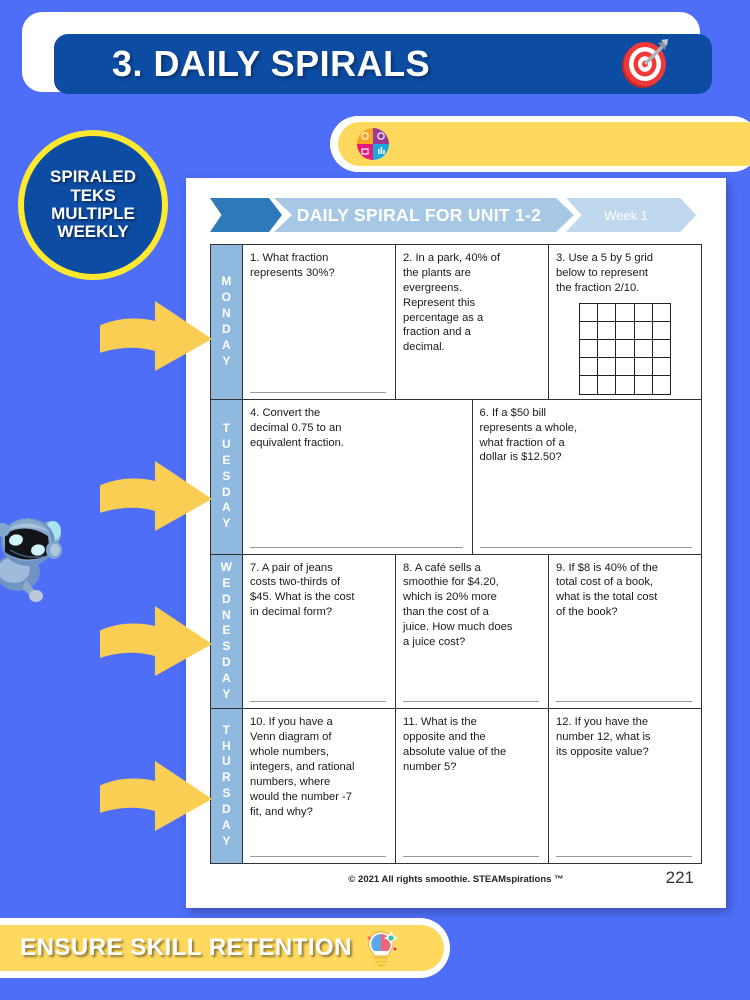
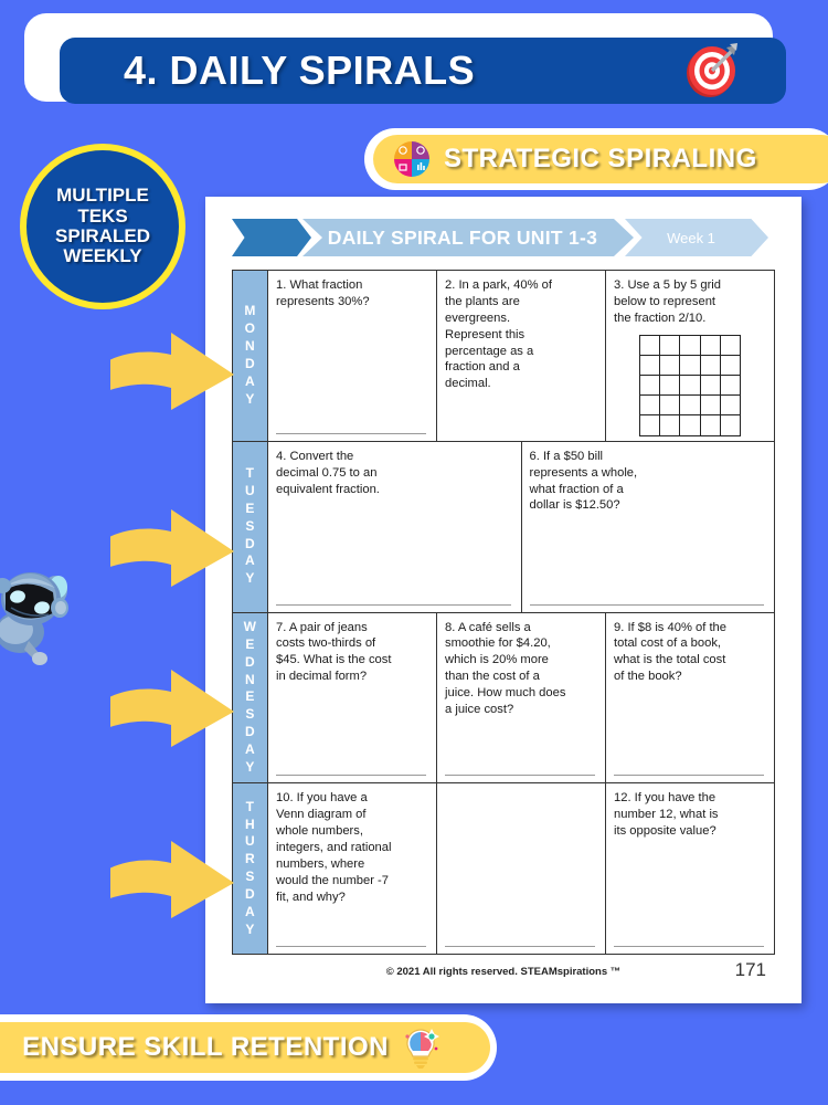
- 3. DAILY SPIRALS
+ 4. DAILY SPIRALS
+ STRATEGIC SPIRALING
- SPIRALED
+ MULTIPLE
  TEKS
- MULTIPLE
+ SPIRALED
  WEEKLY
- DAILY SPIRAL FOR UNIT 1-2
+ DAILY SPIRAL FOR UNIT 1-3
  Week 1
  M
  O
  N
  D
  A
  Y
  1. What fraction
  represents 30%?
  2. In a park, 40% of
  the plants are
  evergreens.
  Represent this
  percentage as a
  fraction and a
  decimal.
  3. Use a 5 by 5 grid
  below to represent
  the fraction 2/10.
  T
  U
  E
  S
  D
  A
  Y
  4. Convert the
  decimal 0.75 to an
  equivalent fraction.
  6. If a $50 bill
  represents a whole,
  what fraction of a
  dollar is $12.50?
  W
  E
  D
  N
  E
  S
  D
  A
  Y
  7. A pair of jeans
  costs two-thirds of
  $45. What is the cost
  in decimal form?
  8. A café sells a
  smoothie for $4.20,
  which is 20% more
  than the cost of a
  juice. How much does
  a juice cost?
  9. If $8 is 40% of the
  total cost of a book,
  what is the total cost
  of the book?
  T
  H
  U
  R
  S
  D
  A
  Y
  10. If you have a
  Venn diagram of
  whole numbers,
  integers, and rational
  numbers, where
  would the number -7
  fit, and why?
- 11. What is the
- opposite and the
- absolute value of the
- number 5?
  12. If you have the
  number 12, what is
  its opposite value?
- © 2021 All rights smoothie. STEAMspirations ™
+ © 2021 All rights reserved. STEAMspirations ™
- 221
+ 171
  ENSURE SKILL RETENTION
